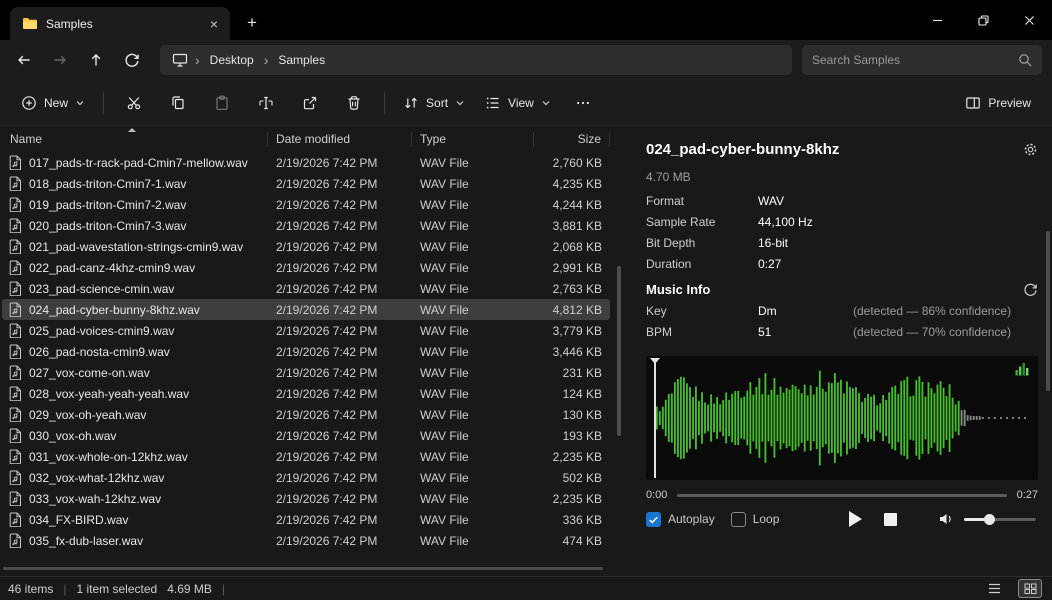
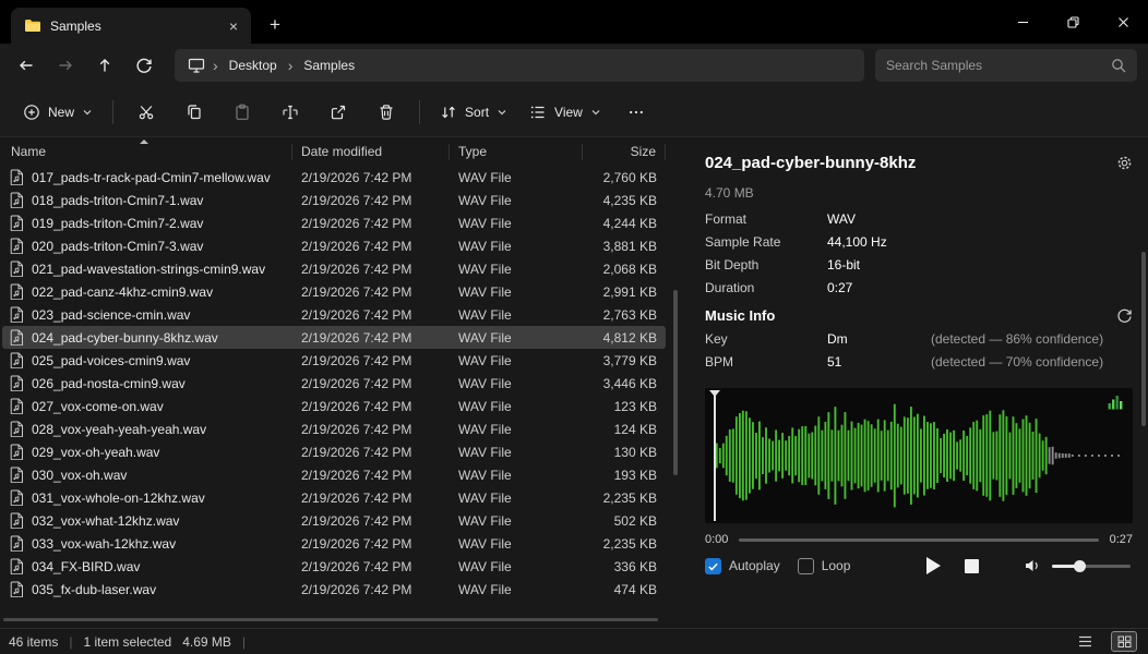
  Samples
  ×
  +
  ›
  Desktop
  ›
  Samples
  Search Samples
  New
  Sort
  View
- Preview
  Name
  Date modified
  Type
  Size
  017_pads-tr-rack-pad-Cmin7-mellow.wav
  2/19/2026 7:42 PM
  WAV File
  2,760 KB
  018_pads-triton-Cmin7-1.wav
  2/19/2026 7:42 PM
  WAV File
  4,235 KB
  019_pads-triton-Cmin7-2.wav
  2/19/2026 7:42 PM
  WAV File
  4,244 KB
  020_pads-triton-Cmin7-3.wav
  2/19/2026 7:42 PM
  WAV File
  3,881 KB
  021_pad-wavestation-strings-cmin9.wav
  2/19/2026 7:42 PM
  WAV File
  2,068 KB
  022_pad-canz-4khz-cmin9.wav
  2/19/2026 7:42 PM
  WAV File
  2,991 KB
  023_pad-science-cmin.wav
  2/19/2026 7:42 PM
  WAV File
  2,763 KB
  024_pad-cyber-bunny-8khz.wav
  2/19/2026 7:42 PM
  WAV File
  4,812 KB
  025_pad-voices-cmin9.wav
  2/19/2026 7:42 PM
  WAV File
  3,779 KB
  026_pad-nosta-cmin9.wav
  2/19/2026 7:42 PM
  WAV File
  3,446 KB
  027_vox-come-on.wav
  2/19/2026 7:42 PM
  WAV File
- 231 KB
+ 123 KB
  028_vox-yeah-yeah-yeah.wav
  2/19/2026 7:42 PM
  WAV File
  124 KB
  029_vox-oh-yeah.wav
  2/19/2026 7:42 PM
  WAV File
  130 KB
  030_vox-oh.wav
  2/19/2026 7:42 PM
  WAV File
  193 KB
  031_vox-whole-on-12khz.wav
  2/19/2026 7:42 PM
  WAV File
  2,235 KB
  032_vox-what-12khz.wav
  2/19/2026 7:42 PM
  WAV File
  502 KB
  033_vox-wah-12khz.wav
  2/19/2026 7:42 PM
  WAV File
  2,235 KB
  034_FX-BIRD.wav
  2/19/2026 7:42 PM
  WAV File
  336 KB
  035_fx-dub-laser.wav
  2/19/2026 7:42 PM
  WAV File
  474 KB
  024_pad-cyber-bunny-8khz
  4.70 MB
  Format
  WAV
  Sample Rate
  44,100 Hz
  Bit Depth
  16-bit
  Duration
  0:27
  Music Info
  Key
  Dm
  (detected — 86% confidence)
  BPM
  51
  (detected — 70% confidence)
  0:00
  0:27
  Autoplay
  Loop
  46 items
  |
  1 item selected
  4.69 MB
  |
